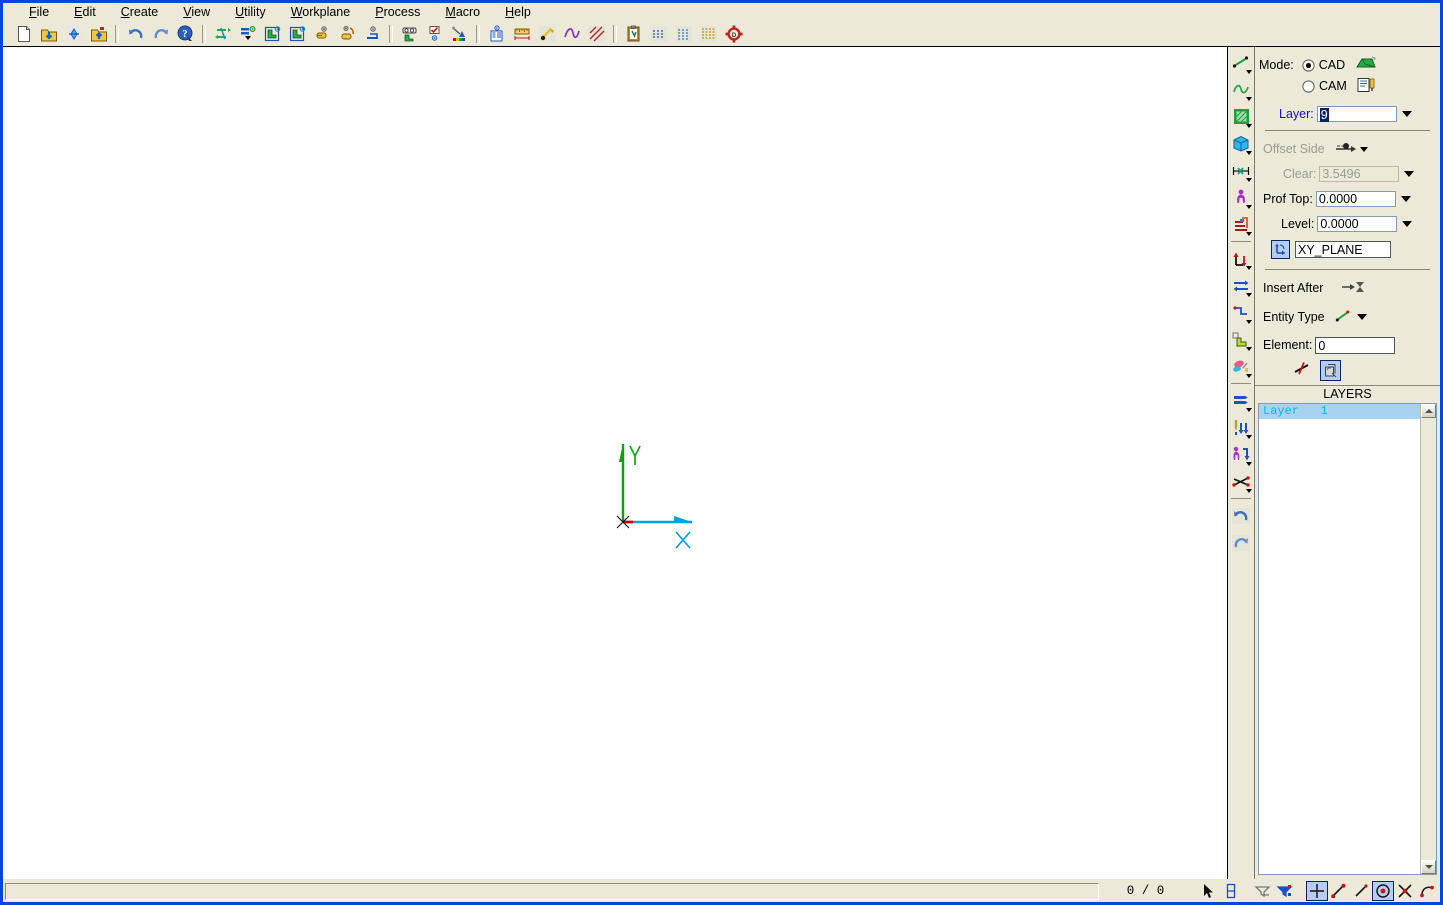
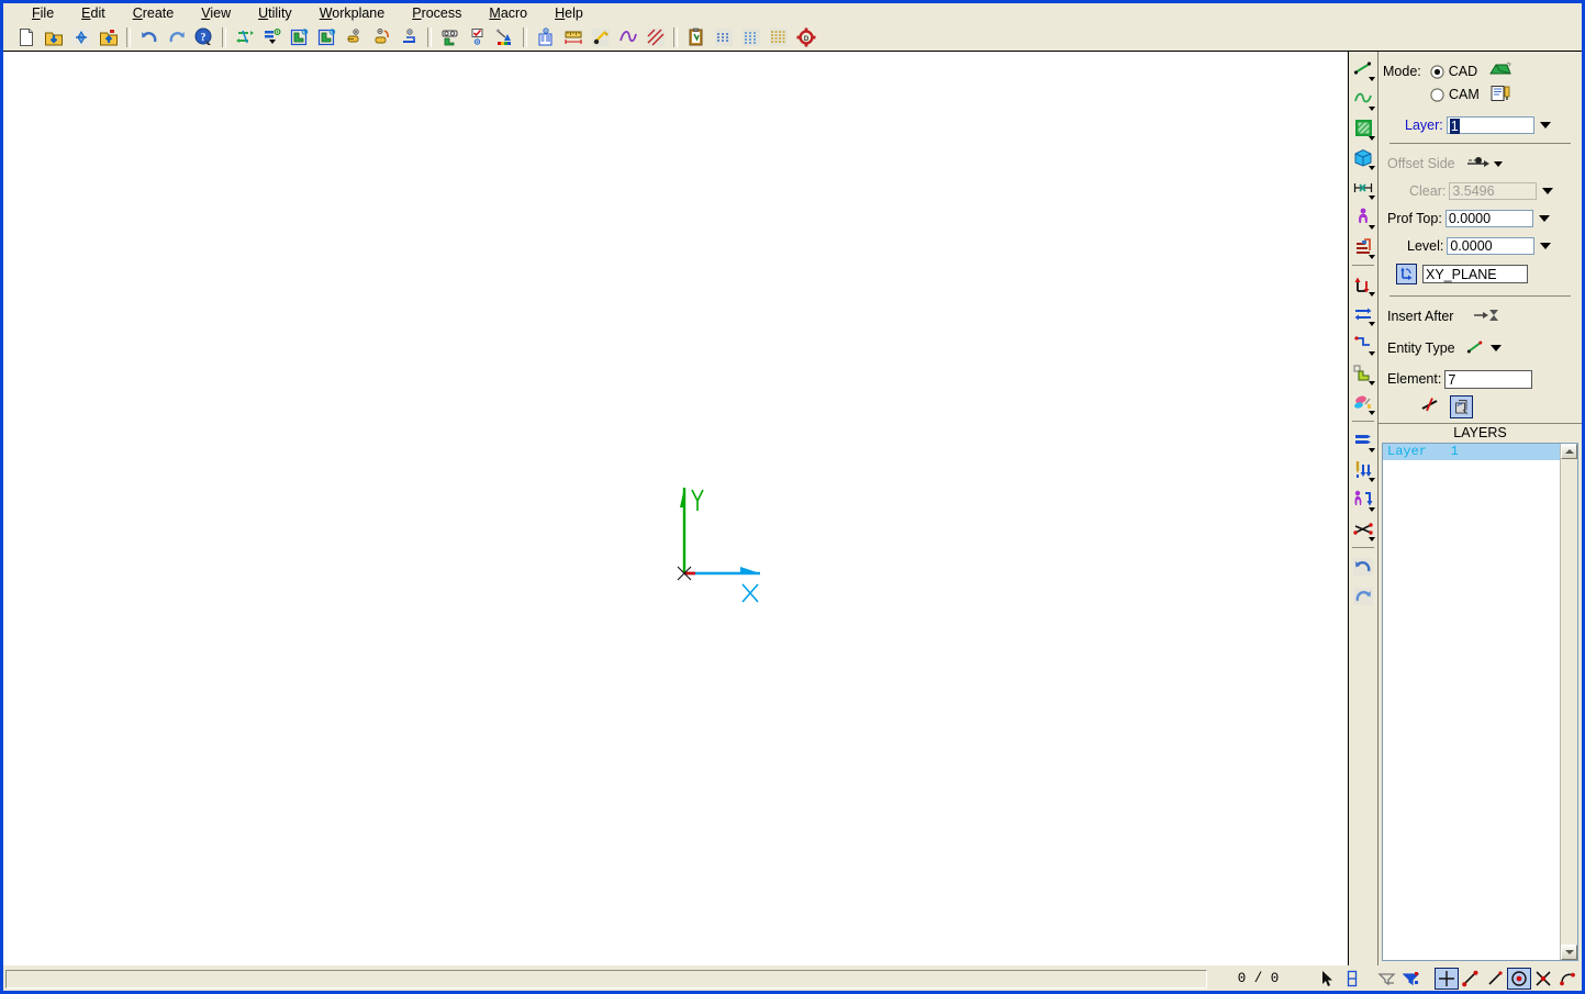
  File
  Edit
  Create
  View
  Utility
  Workplane
  Process
  Macro
  Help
  ?
  Mode:
  CAD
  CAM
  Layer:
- 9
+ 1
  Offset Side
  Clear:
  3.5496
  Prof Top:
  0.0000
  Level:
  0.0000
  XY_PLANE
  Insert After
  Entity Type
  Element:
- 0
+ 7
  LAYERS
  Layer 1
  0 / 0
